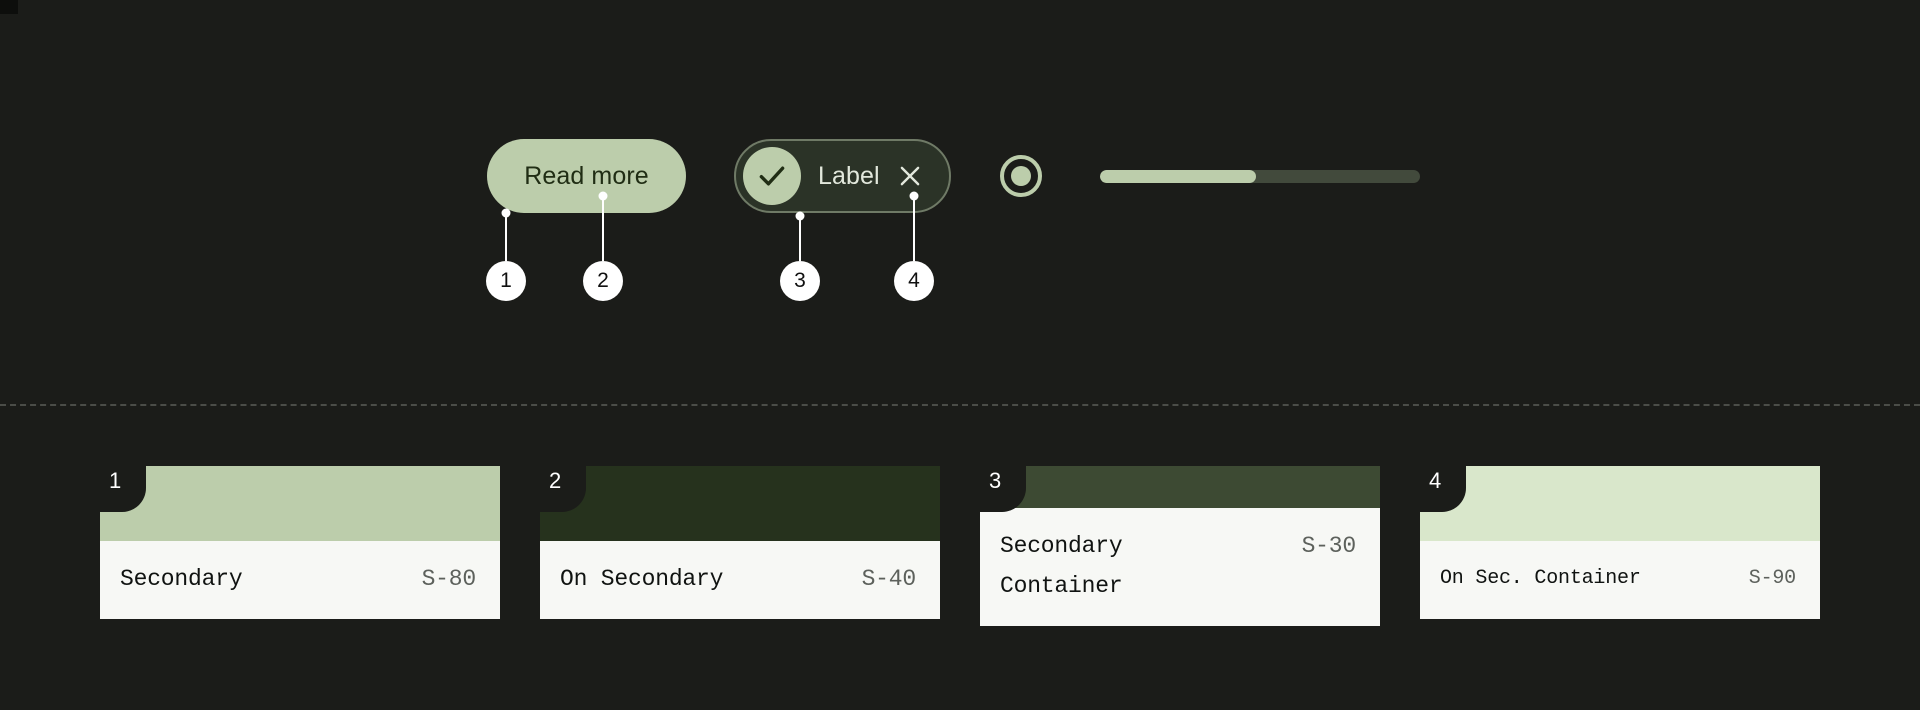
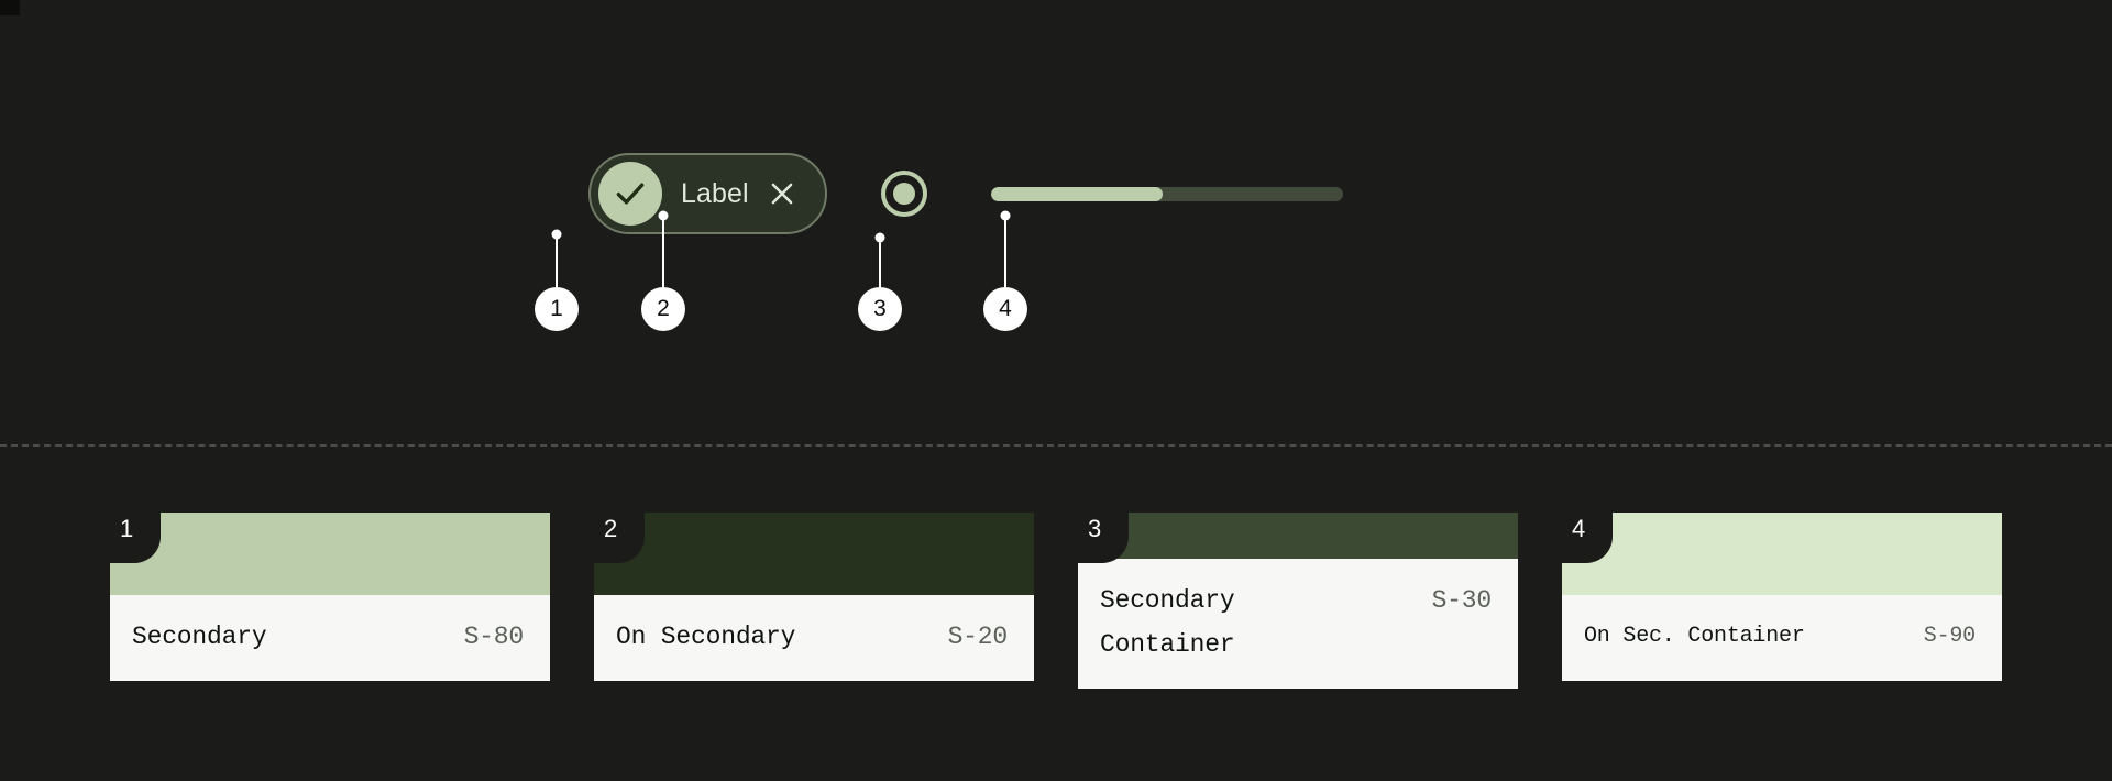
- Read more
  Label
  1
  2
  3
  4
  1
  Secondary
  S-80
  2
  On Secondary
- S-40
+ S-20
  3
  Secondary
  Container
  S-30
  4
  On Sec. Container
  S-90
